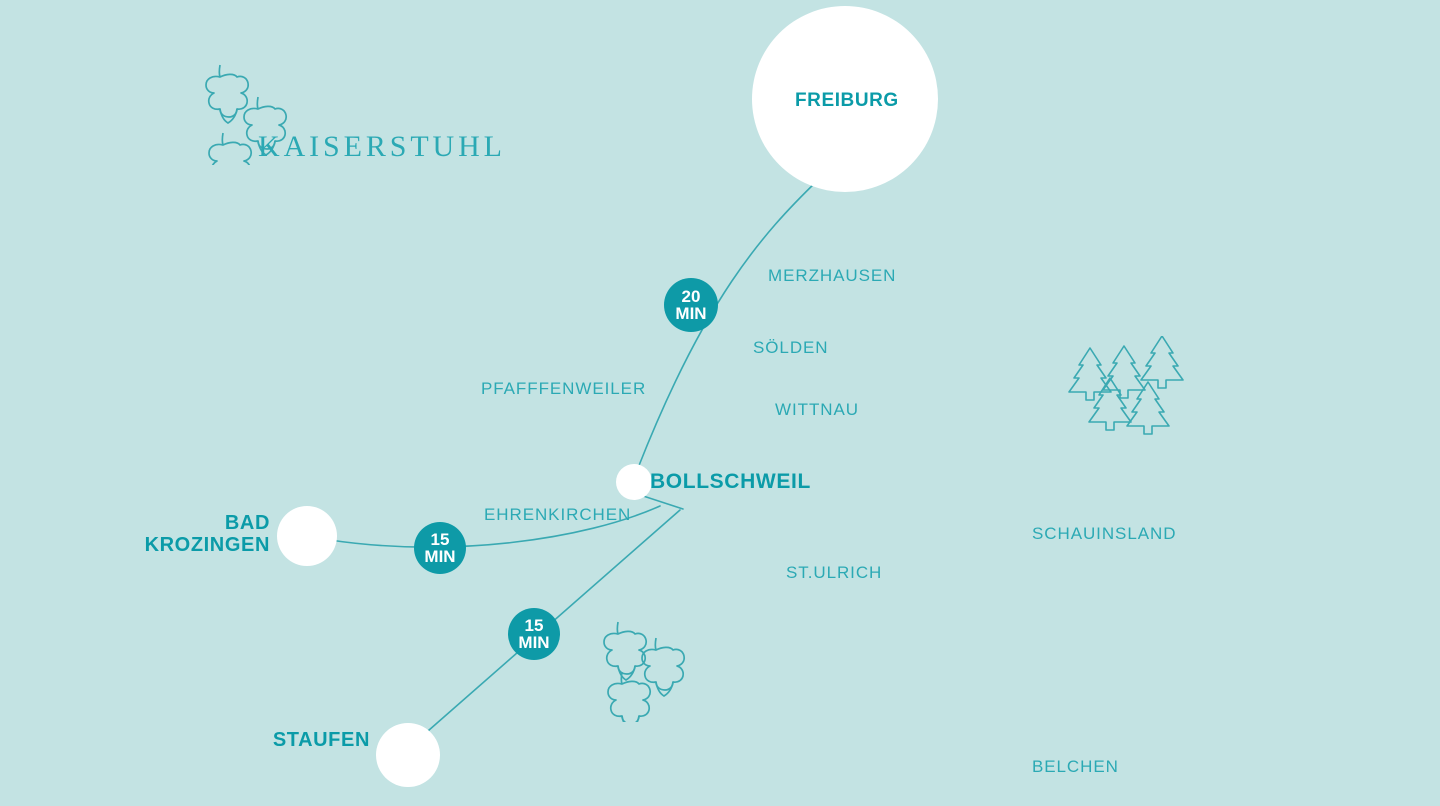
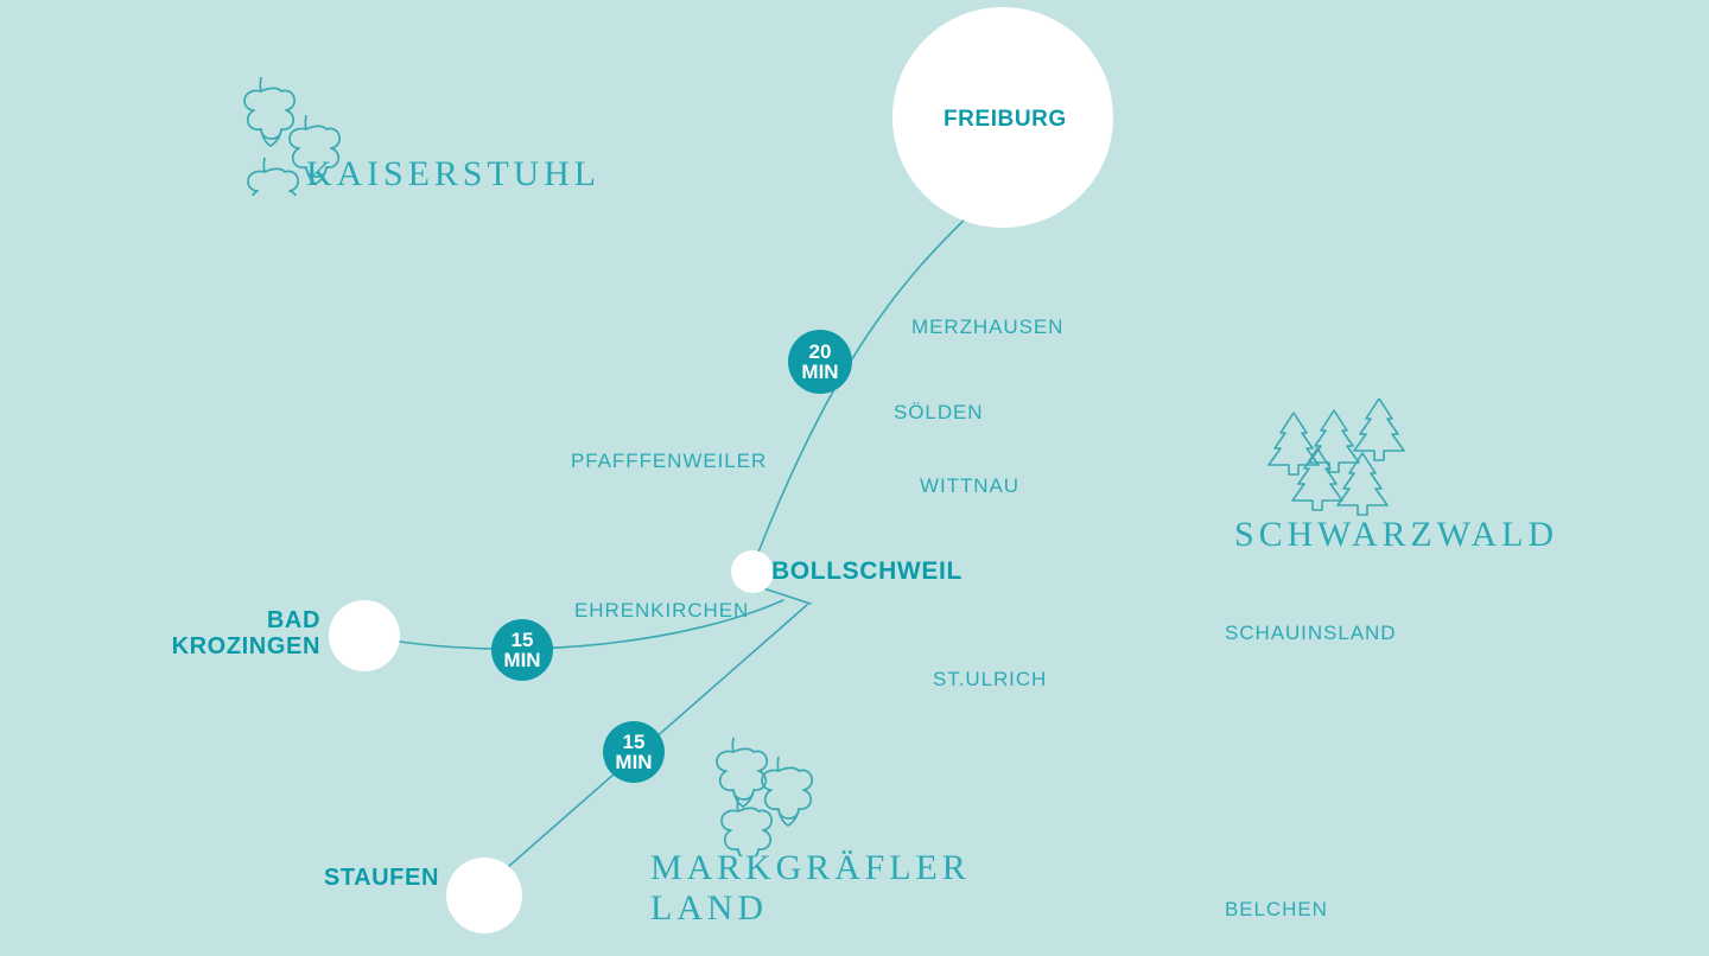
  KAISERSTUHL
+ SCHWARZWALD
+ MARKGRÄFLER
+ LAND
  MERZHAUSEN
  SÖLDEN
  PFAFFFENWEILER
  WITTNAU
  EHRENKIRCHEN
  SCHAUINSLAND
  ST.ULRICH
  BELCHEN
  FREIBURG
  BOLLSCHWEIL
  BAD
  KROZINGEN
  STAUFEN
  20
  MIN
  15
  MIN
  15
  MIN
